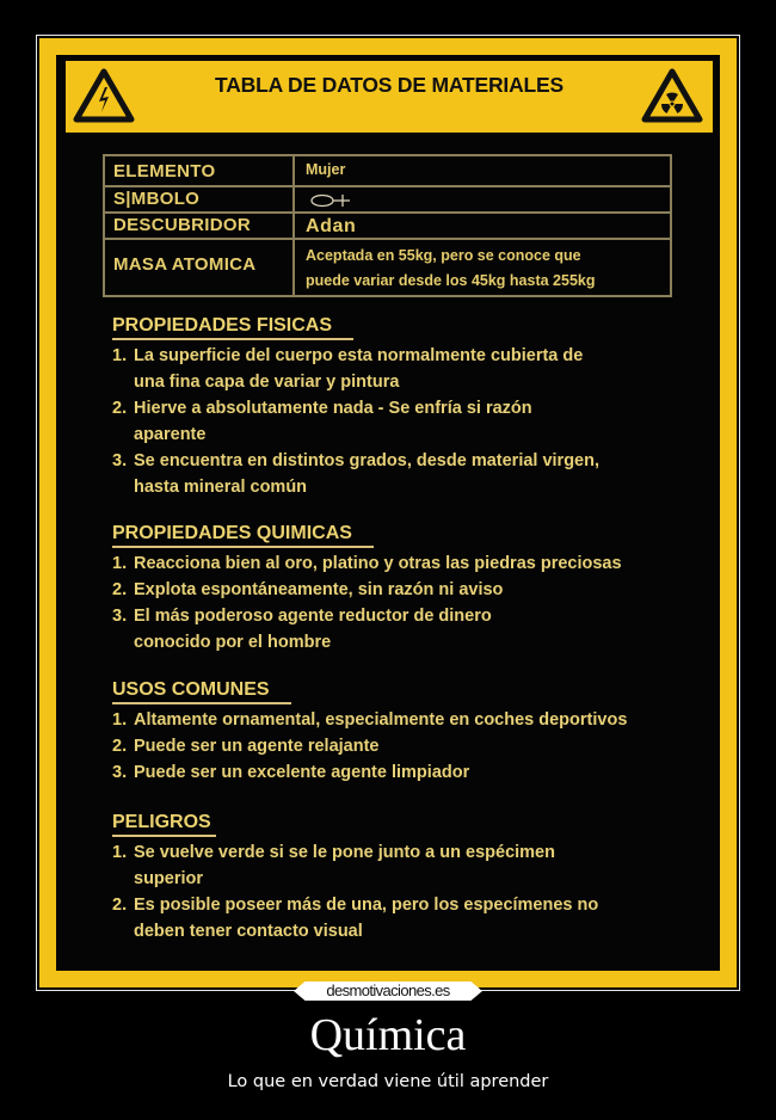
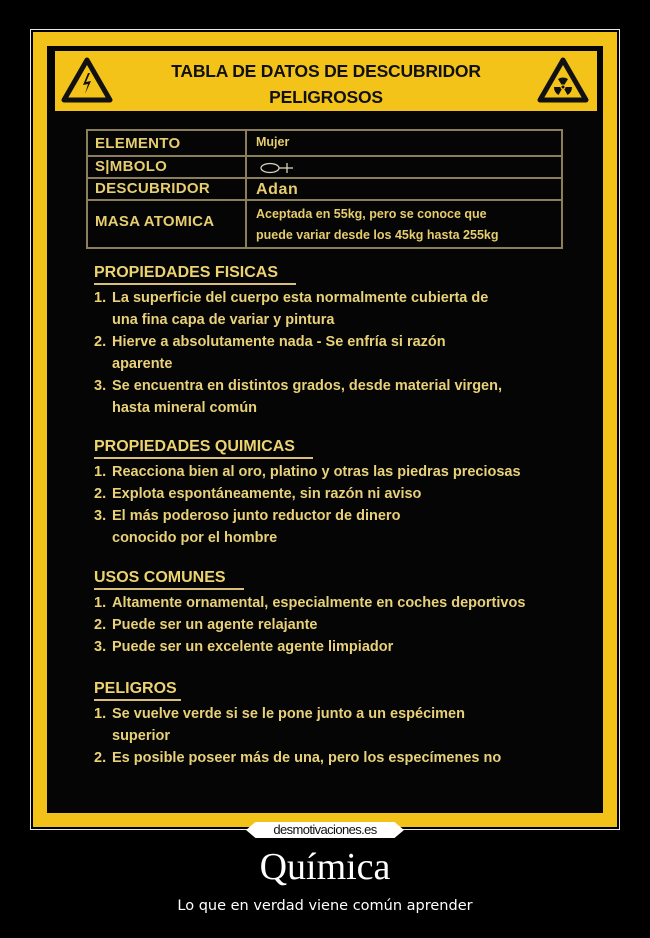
- TABLA DE DATOS DE MATERIALES
+ TABLA DE DATOS DE DESCUBRIDOR
+ PELIGROSOS
  ELEMENTO
  Mujer
  S|MBOLO
  DESCUBRIDOR
  Adan
  MASA ATOMICA
  Aceptada en 55kg, pero se conoce que
  puede variar desde los 45kg hasta 255kg
  PROPIEDADES FISICAS
  1.
  La superficie del cuerpo esta normalmente cubierta de
  una fina capa de variar y pintura
  2.
  Hierve a absolutamente nada - Se enfría si razón
  aparente
  3.
  Se encuentra en distintos grados, desde material virgen,
  hasta mineral común
  PROPIEDADES QUIMICAS
  1.
  Reacciona bien al oro, platino y otras las piedras preciosas
  2.
  Explota espontáneamente, sin razón ni aviso
  3.
- El más poderoso agente reductor de dinero
+ El más poderoso junto reductor de dinero
  conocido por el hombre
  USOS COMUNES
  1.
  Altamente ornamental, especialmente en coches deportivos
  2.
  Puede ser un agente relajante
  3.
  Puede ser un excelente agente limpiador
  PELIGROS
  1.
  Se vuelve verde si se le pone junto a un espécimen
  superior
  2.
  Es posible poseer más de una, pero los especímenes no
- deben tener contacto visual
  desmotivaciones.es
  Química
- Lo que en verdad viene útil aprender
+ Lo que en verdad viene común aprender
